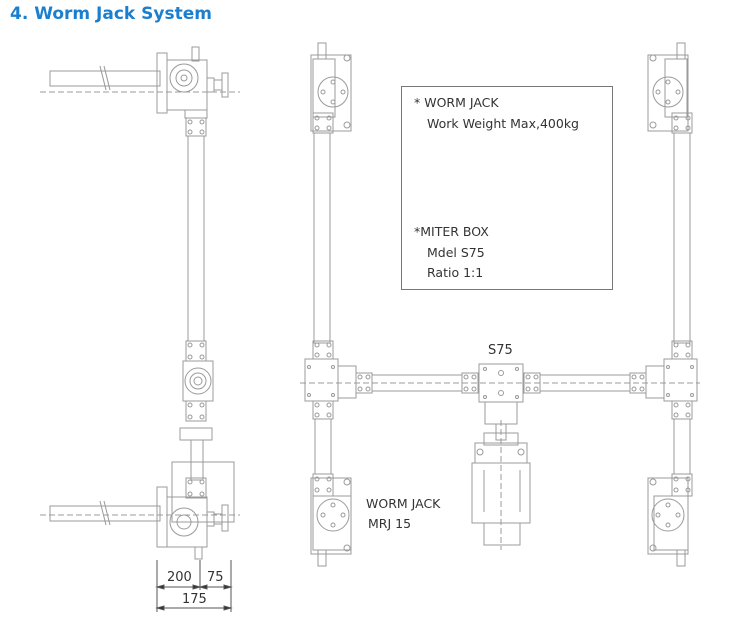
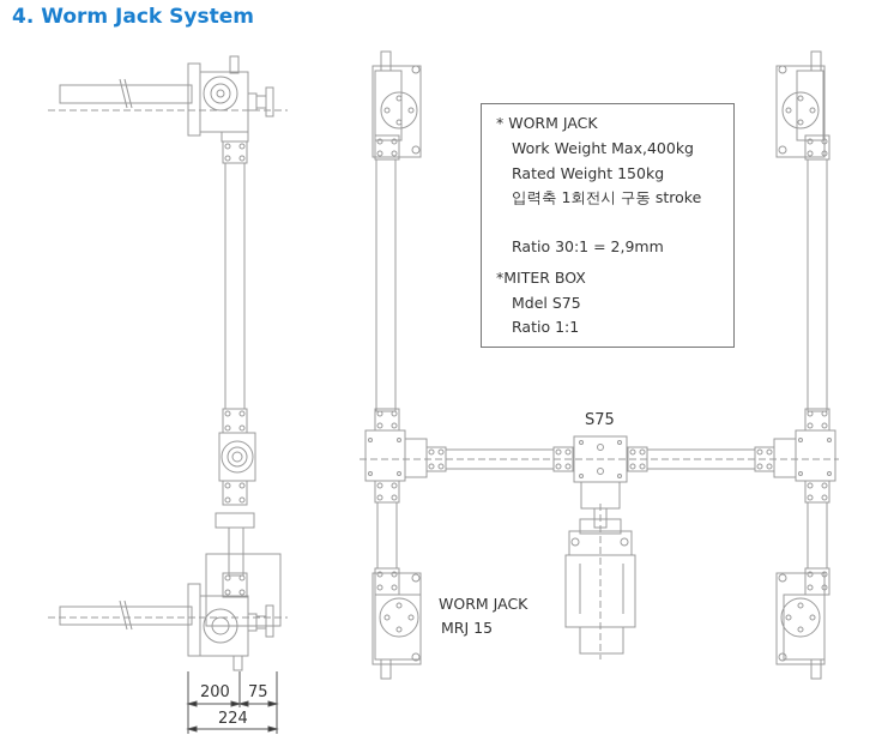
  4. Worm Jack System
  * WORM JACK
  Work Weight Max,400kg
+ Rated Weight 150kg
+ 입력축 1회전시 구동 stroke
+ Ratio 30:1 = 2,9mm
  *MITER BOX
  Mdel S75
  Ratio 1:1
  S75
  WORM JACK
  MRJ 15
  200
  75
- 175
+ 224
